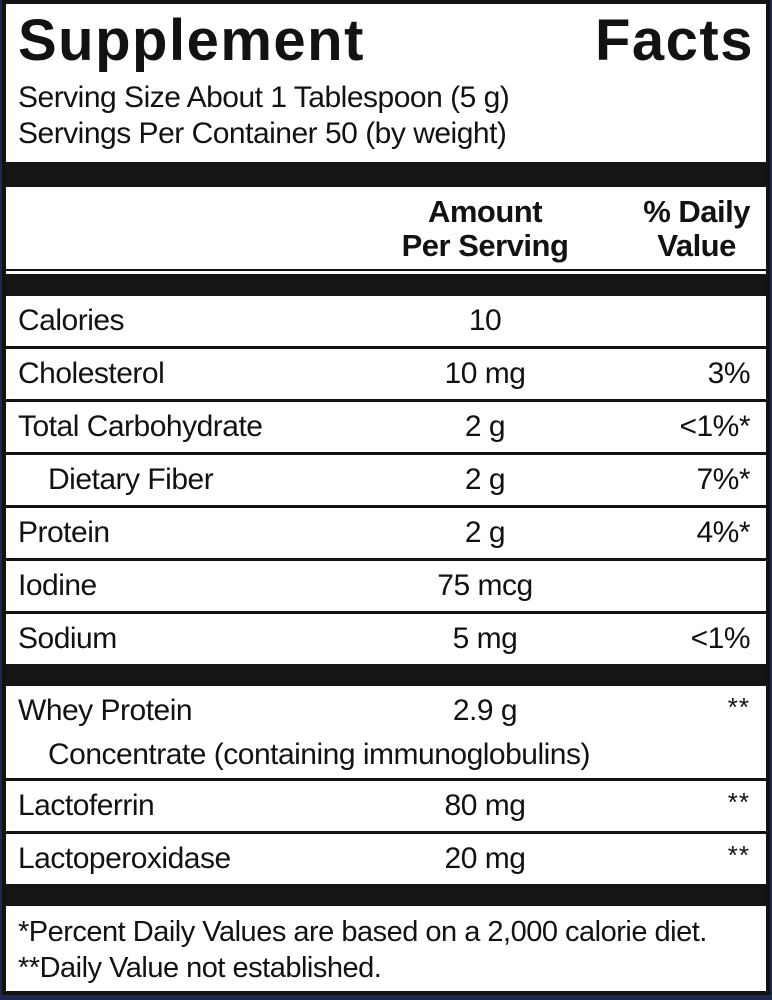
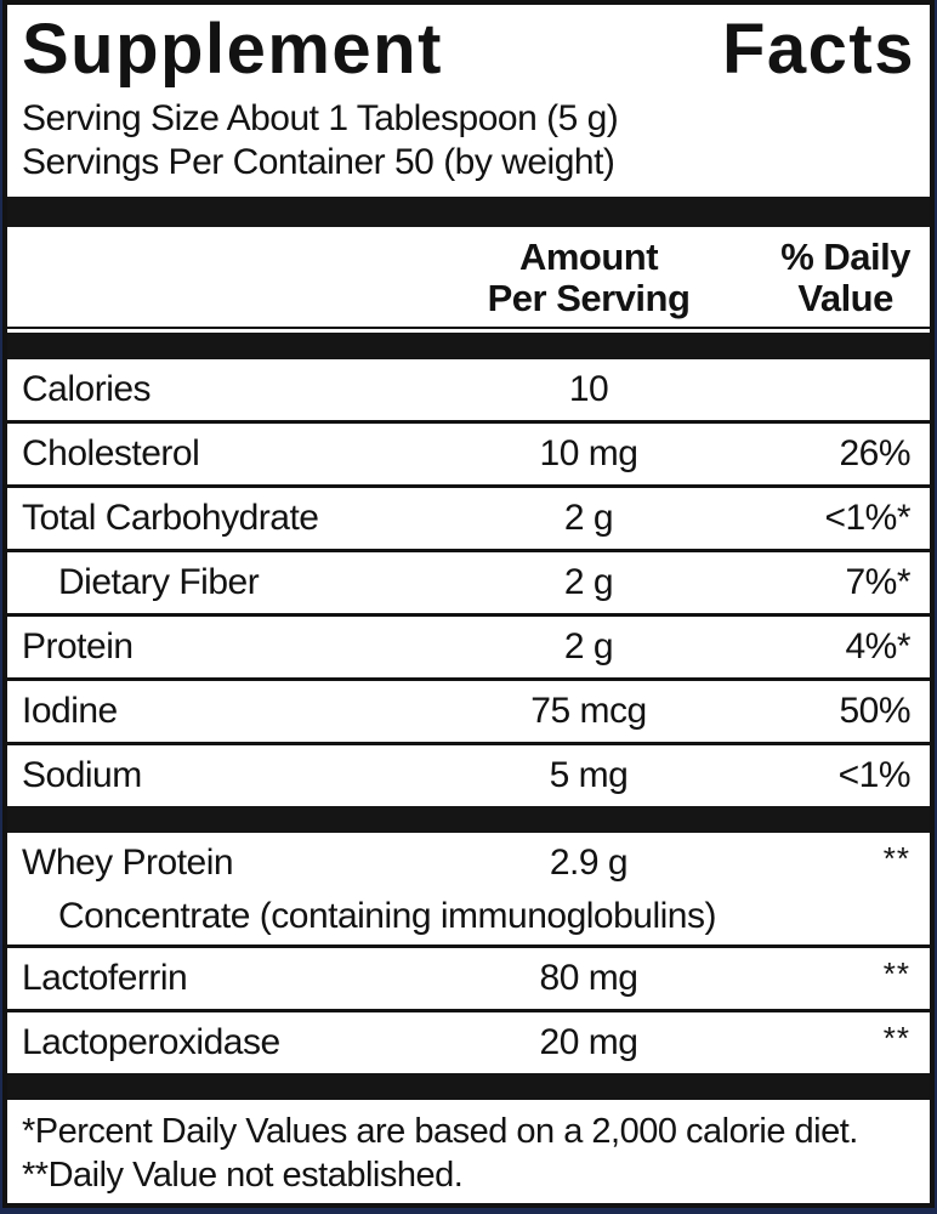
  Supplement
  Facts
  Serving Size About 1 Tablespoon (5 g)
  Servings Per Container 50 (by weight)
  Amount
  Per Serving
  % Daily
  Value
  Calories
  10
  Cholesterol
  10 mg
- 3%
+ 26%
  Total Carbohydrate
  2 g
  <1%*
  Dietary Fiber
  2 g
  7%*
  Protein
  2 g
  4%*
  Iodine
  75 mcg
+ 50%
  Sodium
  5 mg
  <1%
  Whey Protein
  2.9 g
  **
  Concentrate (containing immunoglobulins)
  Lactoferrin
  80 mg
  **
  Lactoperoxidase
  20 mg
  **
  *Percent Daily Values are based on a 2,000 calorie diet.
  **Daily Value not established.
